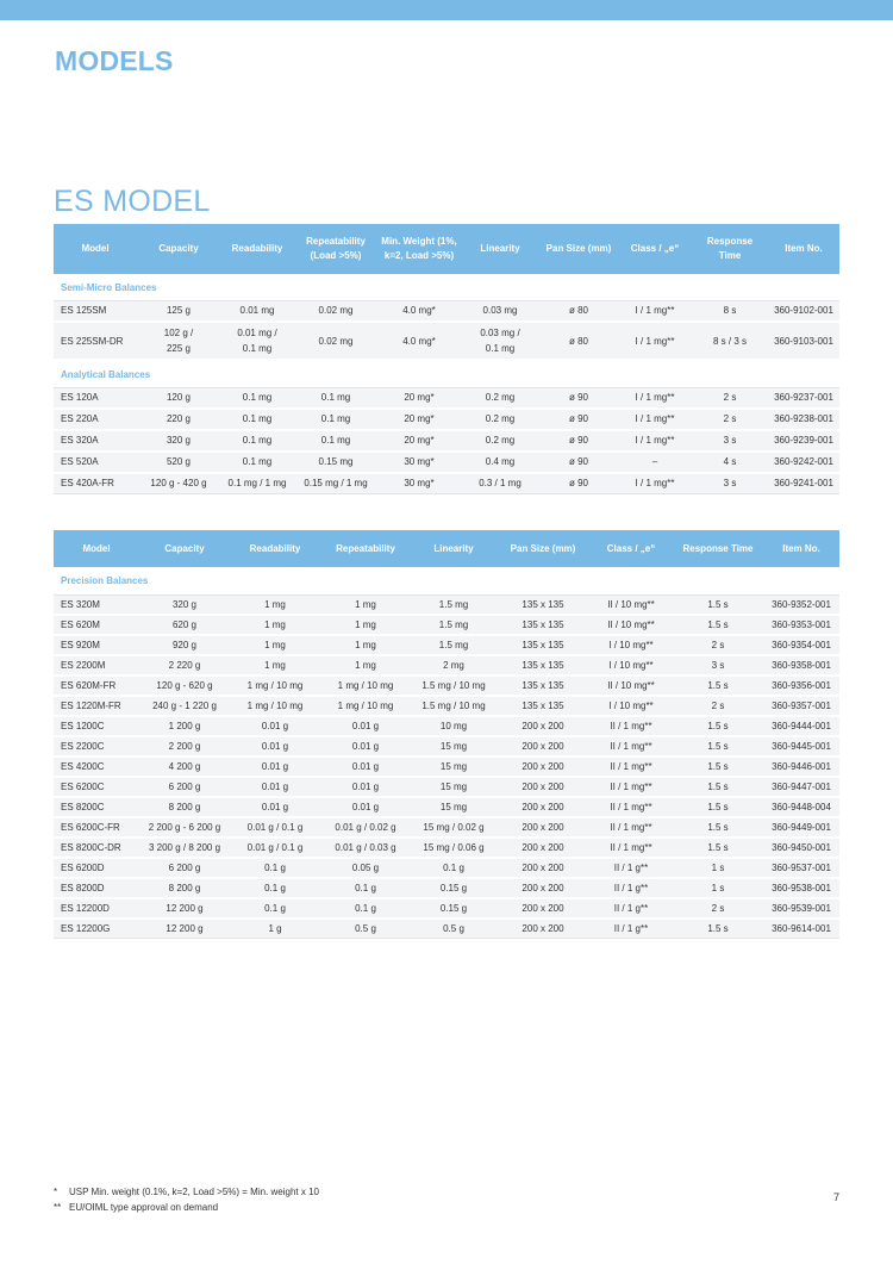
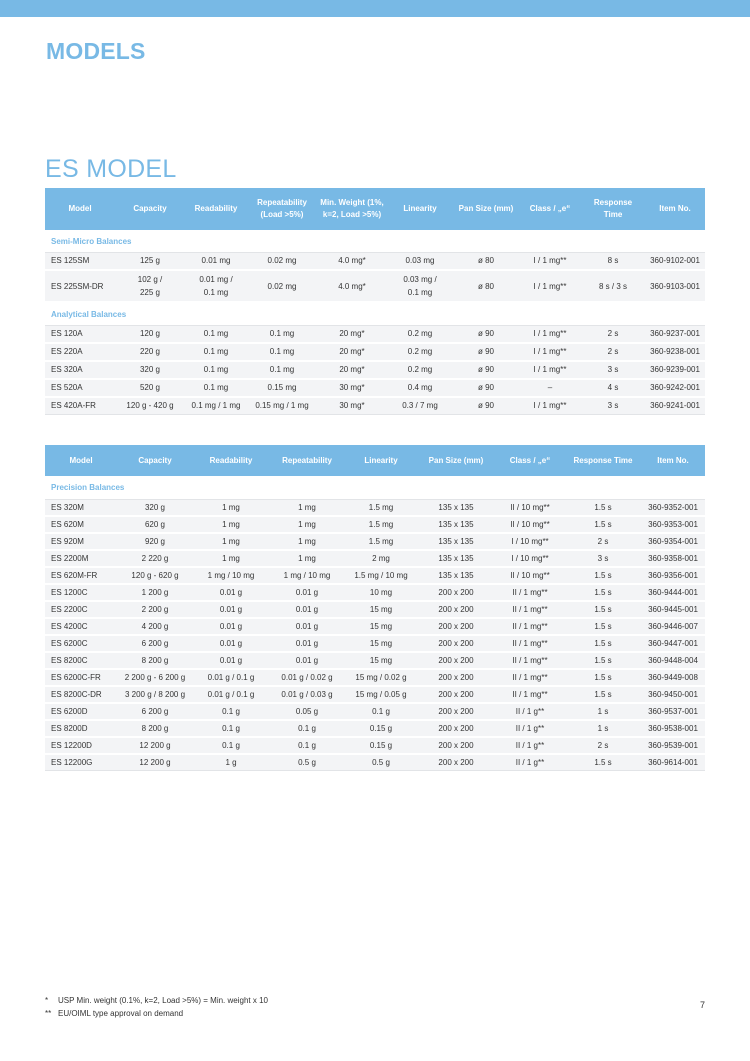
  MODELS
  ES MODEL
  Model	Capacity	Readability	Repeatability (Load >5%)	Min. Weight (1%, k=2, Load >5%)	Linearity	Pan Size (mm)	Class / „e“	Response Time	Item No.
  Semi-Micro Balances
  ES 125SM	125 g	0.01 mg	0.02 mg	4.0 mg*	0.03 mg	ø 80	I / 1 mg**	8 s	360-9102-001
  ES 225SM-DR	102 g /225 g	0.01 mg /0.1 mg	0.02 mg	4.0 mg*	0.03 mg /0.1 mg	ø 80	I / 1 mg**	8 s / 3 s	360-9103-001
  Analytical Balances
  ES 120A	120 g	0.1 mg	0.1 mg	20 mg*	0.2 mg	ø 90	I / 1 mg**	2 s	360-9237-001
  ES 220A	220 g	0.1 mg	0.1 mg	20 mg*	0.2 mg	ø 90	I / 1 mg**	2 s	360-9238-001
  ES 320A	320 g	0.1 mg	0.1 mg	20 mg*	0.2 mg	ø 90	I / 1 mg**	3 s	360-9239-001
  ES 520A	520 g	0.1 mg	0.15 mg	30 mg*	0.4 mg	ø 90	–	4 s	360-9242-001
- ES 420A-FR	120 g - 420 g	0.1 mg / 1 mg	0.15 mg / 1 mg	30 mg*	0.3 / 1 mg	ø 90	I / 1 mg**	3 s	360-9241-001
+ ES 420A-FR	120 g - 420 g	0.1 mg / 1 mg	0.15 mg / 1 mg	30 mg*	0.3 / 7 mg	ø 90	I / 1 mg**	3 s	360-9241-001
  Model	Capacity	Readability	Repeatability	Linearity	Pan Size (mm)	Class / „e“	Response Time	Item No.
  Precision Balances
  ES 320M	320 g	1 mg	1 mg	1.5 mg	135 x 135	II / 10 mg**	1.5 s	360-9352-001
  ES 620M	620 g	1 mg	1 mg	1.5 mg	135 x 135	II / 10 mg**	1.5 s	360-9353-001
  ES 920M	920 g	1 mg	1 mg	1.5 mg	135 x 135	I / 10 mg**	2 s	360-9354-001
  ES 2200M	2 220 g	1 mg	1 mg	2 mg	135 x 135	I / 10 mg**	3 s	360-9358-001
  ES 620M-FR	120 g - 620 g	1 mg / 10 mg	1 mg / 10 mg	1.5 mg / 10 mg	135 x 135	II / 10 mg**	1.5 s	360-9356-001
- ES 1220M-FR	240 g - 1 220 g	1 mg / 10 mg	1 mg / 10 mg	1.5 mg / 10 mg	135 x 135	I / 10 mg**	2 s	360-9357-001
  ES 1200C	1 200 g	0.01 g	0.01 g	10 mg	200 x 200	II / 1 mg**	1.5 s	360-9444-001
  ES 2200C	2 200 g	0.01 g	0.01 g	15 mg	200 x 200	II / 1 mg**	1.5 s	360-9445-001
- ES 4200C	4 200 g	0.01 g	0.01 g	15 mg	200 x 200	II / 1 mg**	1.5 s	360-9446-001
+ ES 4200C	4 200 g	0.01 g	0.01 g	15 mg	200 x 200	II / 1 mg**	1.5 s	360-9446-007
  ES 6200C	6 200 g	0.01 g	0.01 g	15 mg	200 x 200	II / 1 mg**	1.5 s	360-9447-001
  ES 8200C	8 200 g	0.01 g	0.01 g	15 mg	200 x 200	II / 1 mg**	1.5 s	360-9448-004
- ES 6200C-FR	2 200 g - 6 200 g	0.01 g / 0.1 g	0.01 g / 0.02 g	15 mg / 0.02 g	200 x 200	II / 1 mg**	1.5 s	360-9449-001
+ ES 6200C-FR	2 200 g - 6 200 g	0.01 g / 0.1 g	0.01 g / 0.02 g	15 mg / 0.02 g	200 x 200	II / 1 mg**	1.5 s	360-9449-008
- ES 8200C-DR	3 200 g / 8 200 g	0.01 g / 0.1 g	0.01 g / 0.03 g	15 mg / 0.06 g	200 x 200	II / 1 mg**	1.5 s	360-9450-001
+ ES 8200C-DR	3 200 g / 8 200 g	0.01 g / 0.1 g	0.01 g / 0.03 g	15 mg / 0.05 g	200 x 200	II / 1 mg**	1.5 s	360-9450-001
  ES 6200D	6 200 g	0.1 g	0.05 g	0.1 g	200 x 200	II / 1 g**	1 s	360-9537-001
  ES 8200D	8 200 g	0.1 g	0.1 g	0.15 g	200 x 200	II / 1 g**	1 s	360-9538-001
  ES 12200D	12 200 g	0.1 g	0.1 g	0.15 g	200 x 200	II / 1 g**	2 s	360-9539-001
  ES 12200G	12 200 g	1 g	0.5 g	0.5 g	200 x 200	II / 1 g**	1.5 s	360-9614-001
  *
  USP Min. weight (0.1%, k=2, Load >5%) = Min. weight x 10
  **
  EU/OIML type approval on demand
  7
